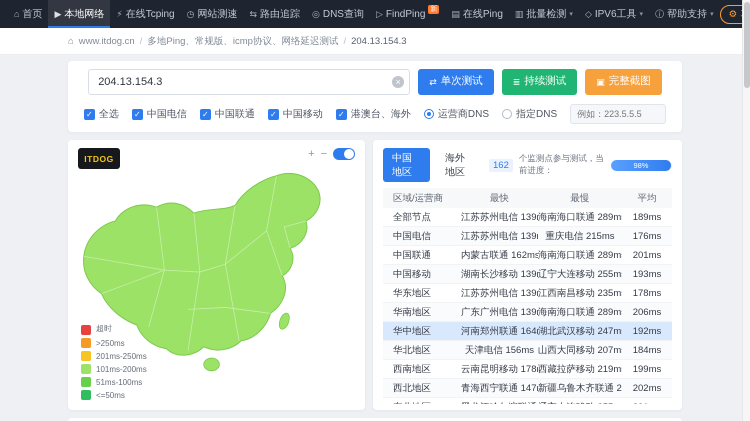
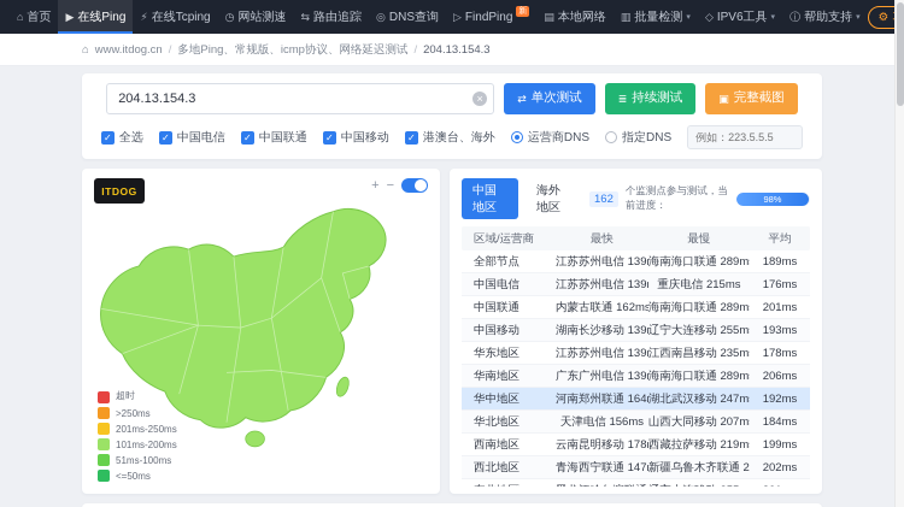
  ⌂
  首页
  ▶
- 本地网络
+ 在线Ping
  ⚡
  在线Tcping
  ◷
  网站测速
  ⇆
  路由追踪
  ◎
  DNS查询
  ▷
  FindPing
  ▤
- 在线Ping
+ 本地网络
  ▥
  批量检测
  ◇
  IPV6工具
  ⓘ
  帮助支持
  ⚙
  ⌂
  www.itdog.cn
  /
  多地Ping、常规版、icmp协议、网络延迟测试
  /
  204.13.154.3
  204.13.154.3
  ×
  ⇄
  单次测试
  ≣
  持续测试
  ▣
  完整截图
  ✓
  全选
  ✓
  中国电信
  ✓
  中国联通
  ✓
  中国移动
  ✓
  港澳台、海外
  运营商DNS
  指定DNS
  例如：223.5.5.5
  ITDOG
  +
  −
  超时
  >250ms
  201ms-250ms
  101ms-200ms
  51ms-100ms
  <=50ms
  中国地区
  海外地区
  162
  个监测点参与测试，当前进度：
  98%
  区域/运营商
  最快
  最慢
  平均
  全部节点
  江苏苏州电信 139
  海南海口联通 289m
  189ms
  中国电信
  江苏苏州电信 139
  重庆电信 215ms
  176ms
  中国联通
  内蒙古联通 162ms
  海南海口联通 289m
  201ms
  中国移动
  湖南长沙移动 139
  辽宁大连移动 255m
  193ms
  华东地区
  江苏苏州电信 139
  江西南昌移动 235m
  178ms
  华南地区
  广东广州电信 139
  海南海口联通 289m
  206ms
  华中地区
  河南郑州联通 164
  湖北武汉移动 247m
  192ms
  华北地区
  天津电信 156ms
  山西大同移动 207m
  184ms
  西南地区
  云南昆明移动 178
  西藏拉萨移动 219m
  199ms
  西北地区
  青海西宁联通 147
  202ms
